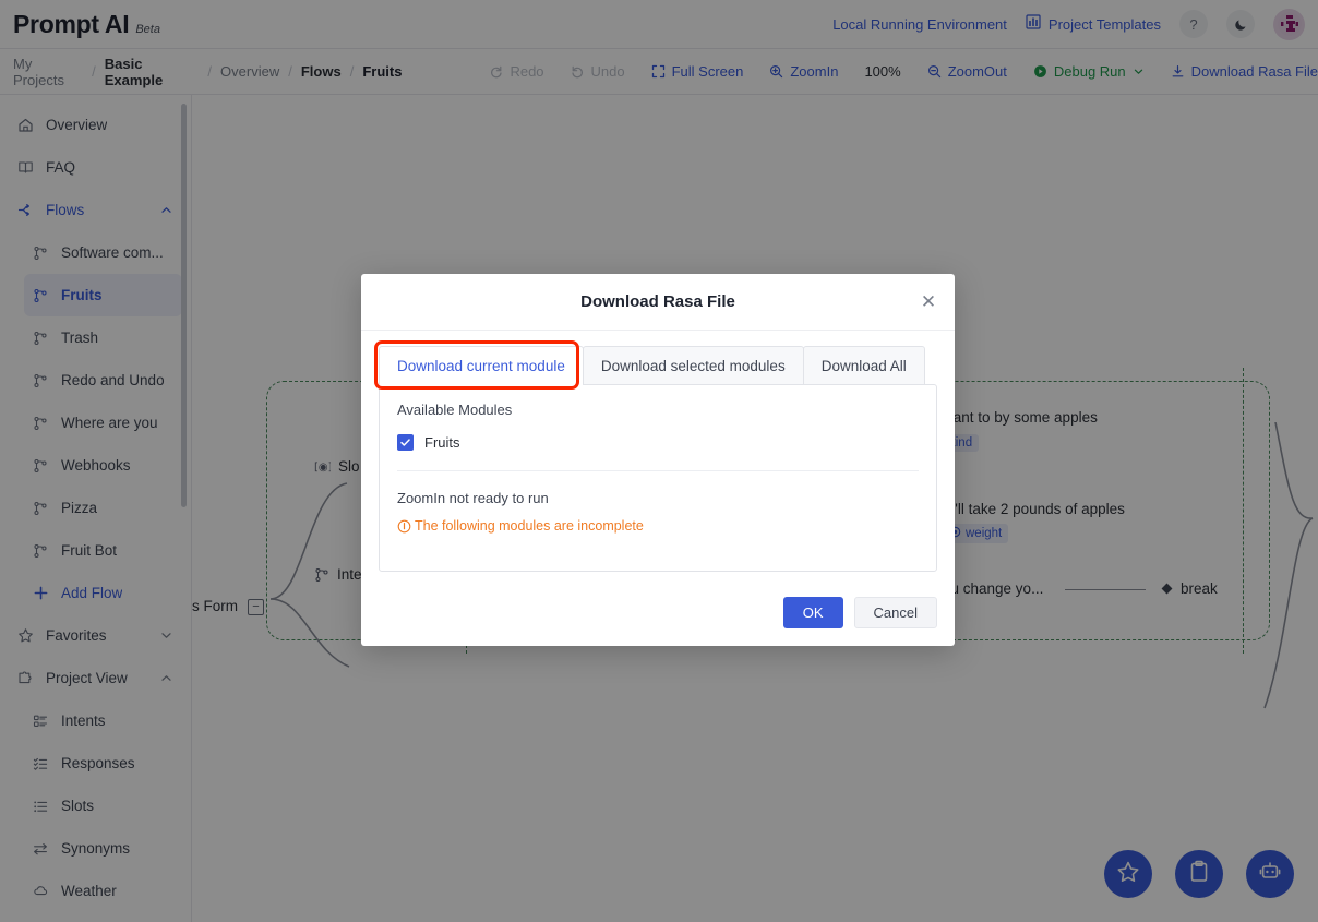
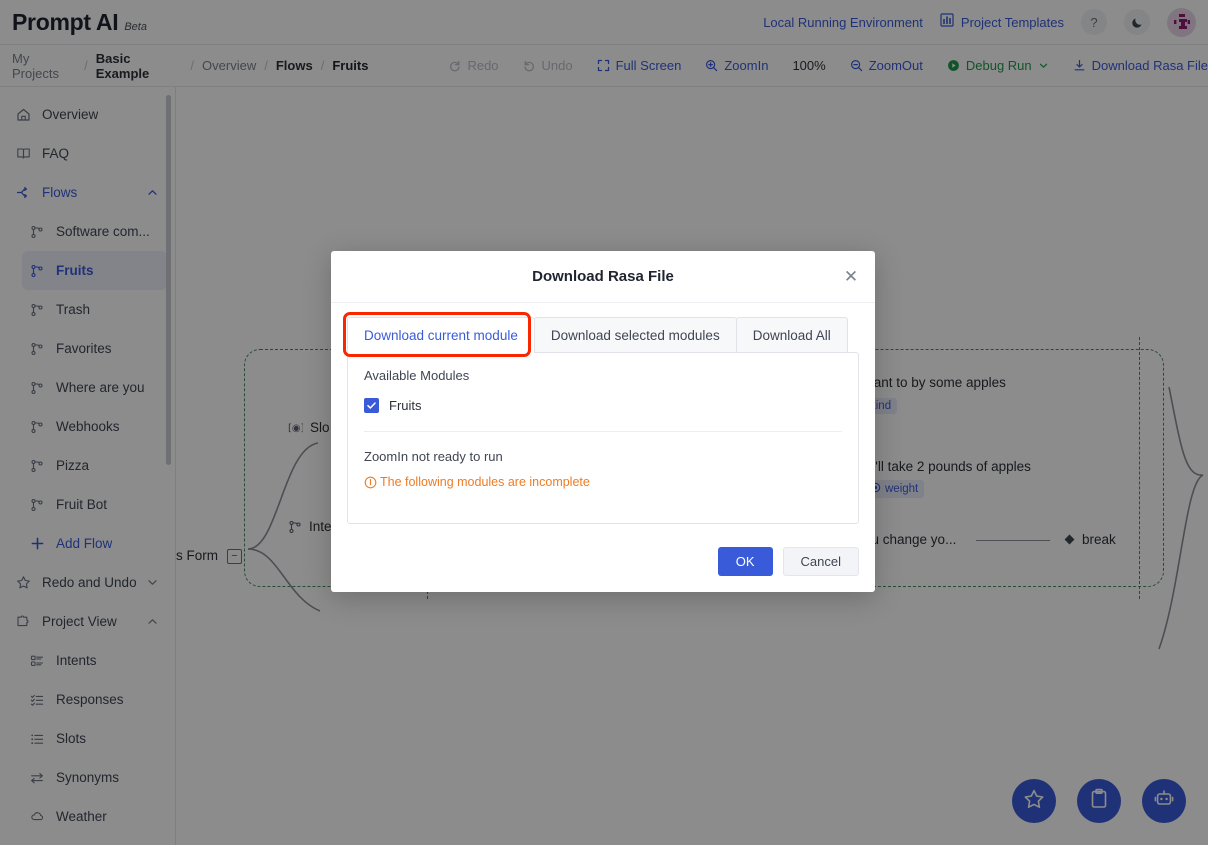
  Prompt AI
  Beta
  Local Running Environment
  Project Templates
  ?
  My Projects
  /
  Basic Example
  /
  Overview
  /
  Flows
  /
  Fruits
  Redo
  Undo
  Full Screen
  ZoomIn
  100%
  ZoomOut
  Debug Run
  Download Rasa File
  Overview
  FAQ
  Flows
  Software com...
  Fruits
  Trash
- Redo and Undo
+ Favorites
  Where are you
  Webhooks
  Pizza
  Fruit Bot
  Add Flow
- Favorites
+ Redo and Undo
  Project View
  Intents
  Responses
  Slots
  Synonyms
  Weather
  s Form
  −
  [◉]
  Slo
  Inte
  ant to by some apples
  ind
  'll take 2 pounds of apples
  weight
  u change yo...
  break
  Download Rasa File
  ✕
  Download current module
  Download selected modules
  Download All
  Available Modules
  Fruits
  ZoomIn not ready to run
  The following modules are incomplete
  OK
  Cancel
